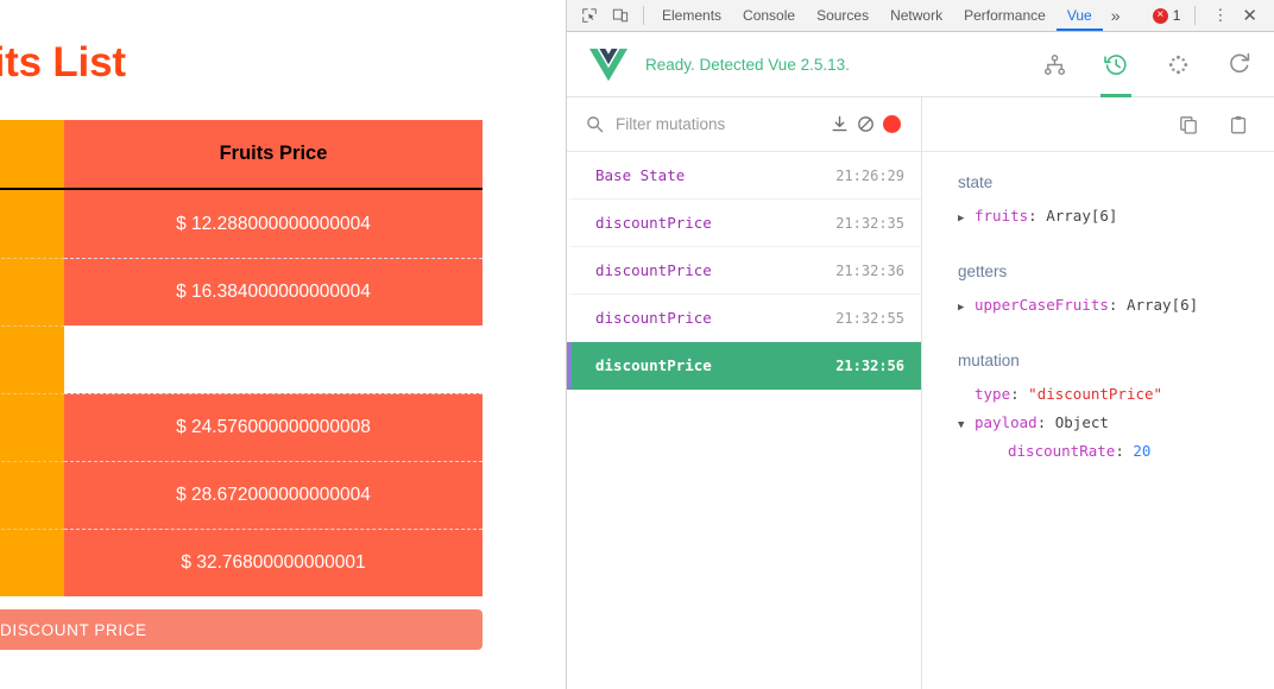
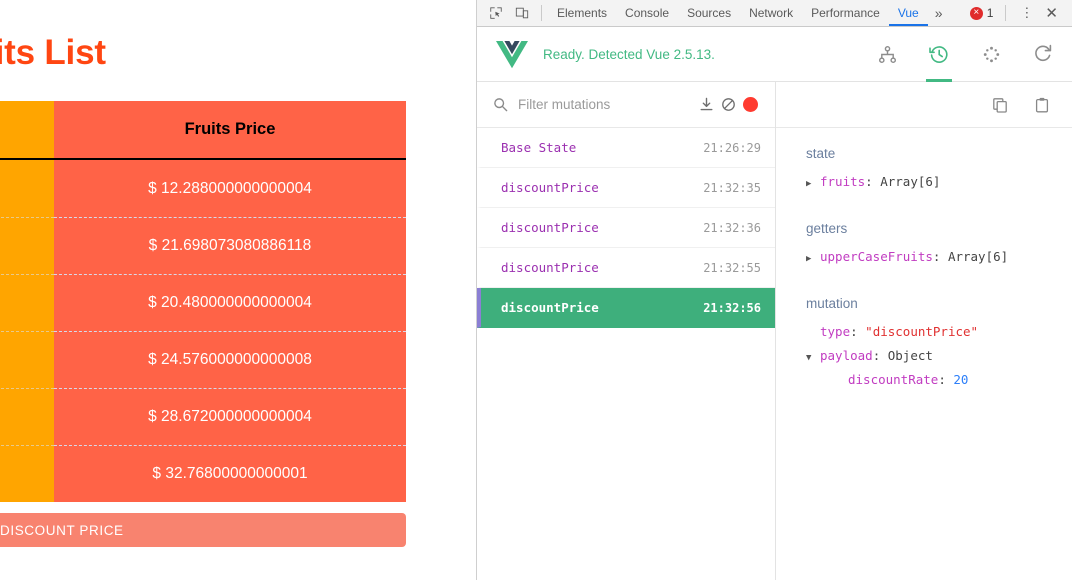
  Fruits Price
  $ 12.288000000000004
- $ 16.384000000000004
+ $ 21.698073080886118
+ $ 20.480000000000004
  $ 24.576000000000008
  $ 28.672000000000004
  $ 32.76800000000001
  DISCOUNT PRICE
  Elements
  Console
  Sources
  Network
  Performance
  Vue
  »
  ×
  1
  ⋮
  ✕
  Ready. Detected Vue 2.5.13.
  Filter mutations
  Base State
  21:26:29
  discountPrice
  21:32:35
  discountPrice
  21:32:36
  discountPrice
  21:32:55
  discountPrice
  21:32:56
  state
  ▶ fruits: Array[6]
  getters
  ▶ upperCaseFruits: Array[6]
  mutation
  type: "discountPrice"
  ▼ payload: Object
  discountRate: 20
